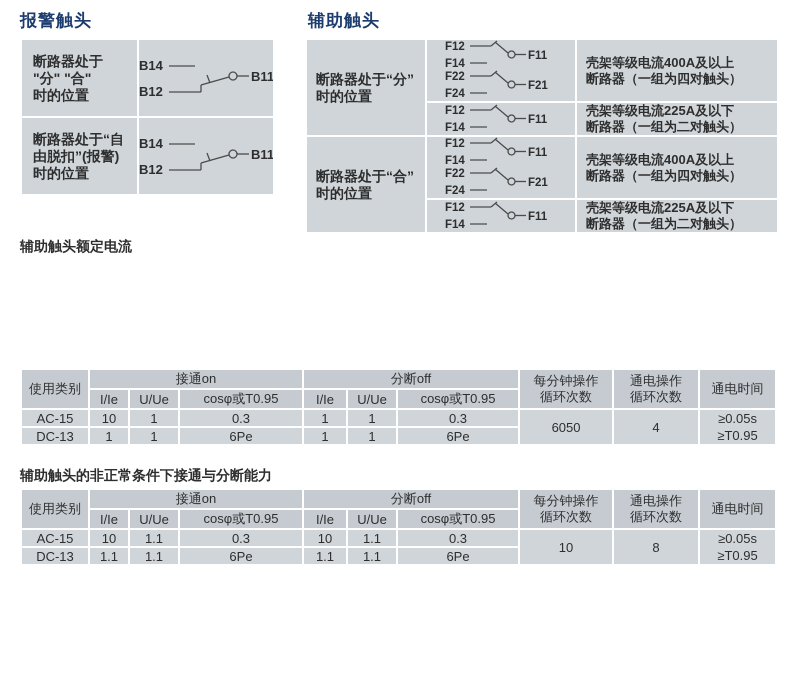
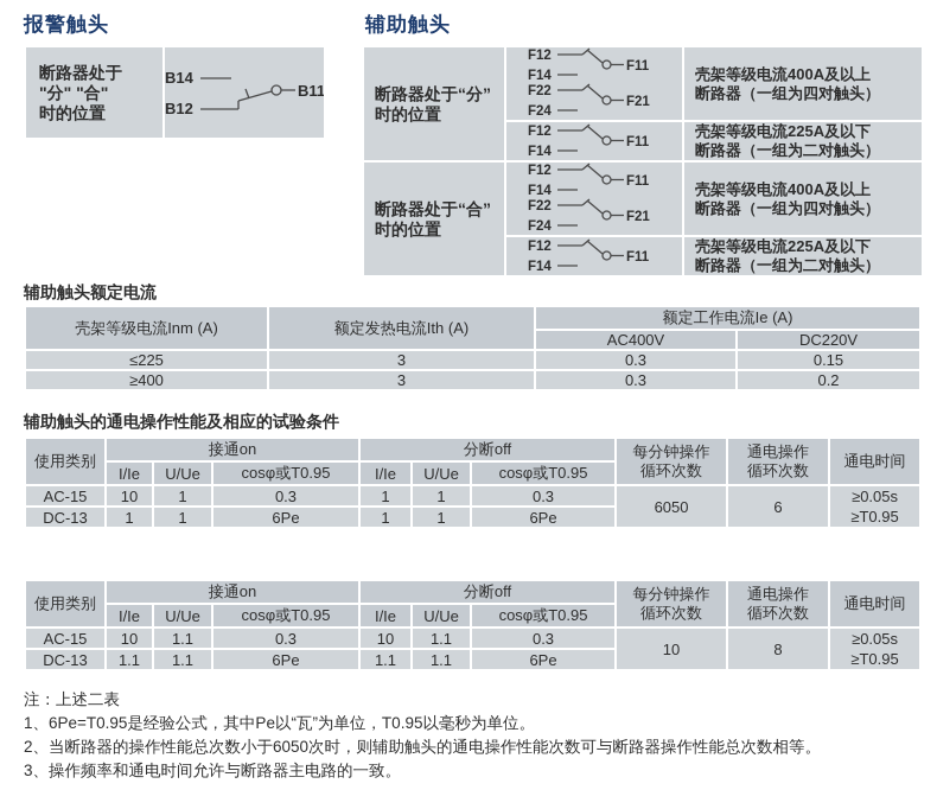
  报警触头
  辅助触头
  断路器处于 "分" "合" 时的位置	B14 B12 B11
- 断路器处于“自 由脱扣”(报警) 时的位置	B14 B12 B11
  断路器处于“分” 时的位置	F12 F11 F14 F22 F21 F24	壳架等级电流400A及以上 断路器（一组为四对触头）
  F12 F11 F14	壳架等级电流225A及以下 断路器（一组为二对触头）
  断路器处于“合” 时的位置	F12 F11 F14 F22 F21 F24	壳架等级电流400A及以上 断路器（一组为四对触头）
  F12 F11 F14	壳架等级电流225A及以下 断路器（一组为二对触头）
  辅助触头额定电流
+ 壳架等级电流Inm (A)	额定发热电流Ith (A)	额定工作电流Ie (A)
+ AC400V	DC220V
+ ≤225	3	0.3	0.15
+ ≥400	3	0.3	0.2
+ 辅助触头的通电操作性能及相应的试验条件
  使用类别	接通on	分断off	每分钟操作 循环次数	通电操作 循环次数	通电时间
  I/Ie	U/Ue	cosφ或T0.95	I/Ie	U/Ue	cosφ或T0.95
- AC-15	10	1	0.3	1	1	0.3	6050	4	≥0.05s ≥T0.95
+ AC-15	10	1	0.3	1	1	0.3	6050	6	≥0.05s ≥T0.95
  DC-13	1	1	6Pe	1	1	6Pe
- 辅助触头的非正常条件下接通与分断能力
  使用类别	接通on	分断off	每分钟操作 循环次数	通电操作 循环次数	通电时间
  I/Ie	U/Ue	cosφ或T0.95	I/Ie	U/Ue	cosφ或T0.95
  AC-15	10	1.1	0.3	10	1.1	0.3	10	8	≥0.05s ≥T0.95
  DC-13	1.1	1.1	6Pe	1.1	1.1	6Pe
+ 注：上述二表
+ 1、6Pe=T0.95是经验公式，其中Pe以“瓦”为单位，T0.95以毫秒为单位。
+ 2、当断路器的操作性能总次数小于6050次时，则辅助触头的通电操作性能次数可与断路器操作性能总次数相等。
+ 3、操作频率和通电时间允许与断路器主电路的一致。
